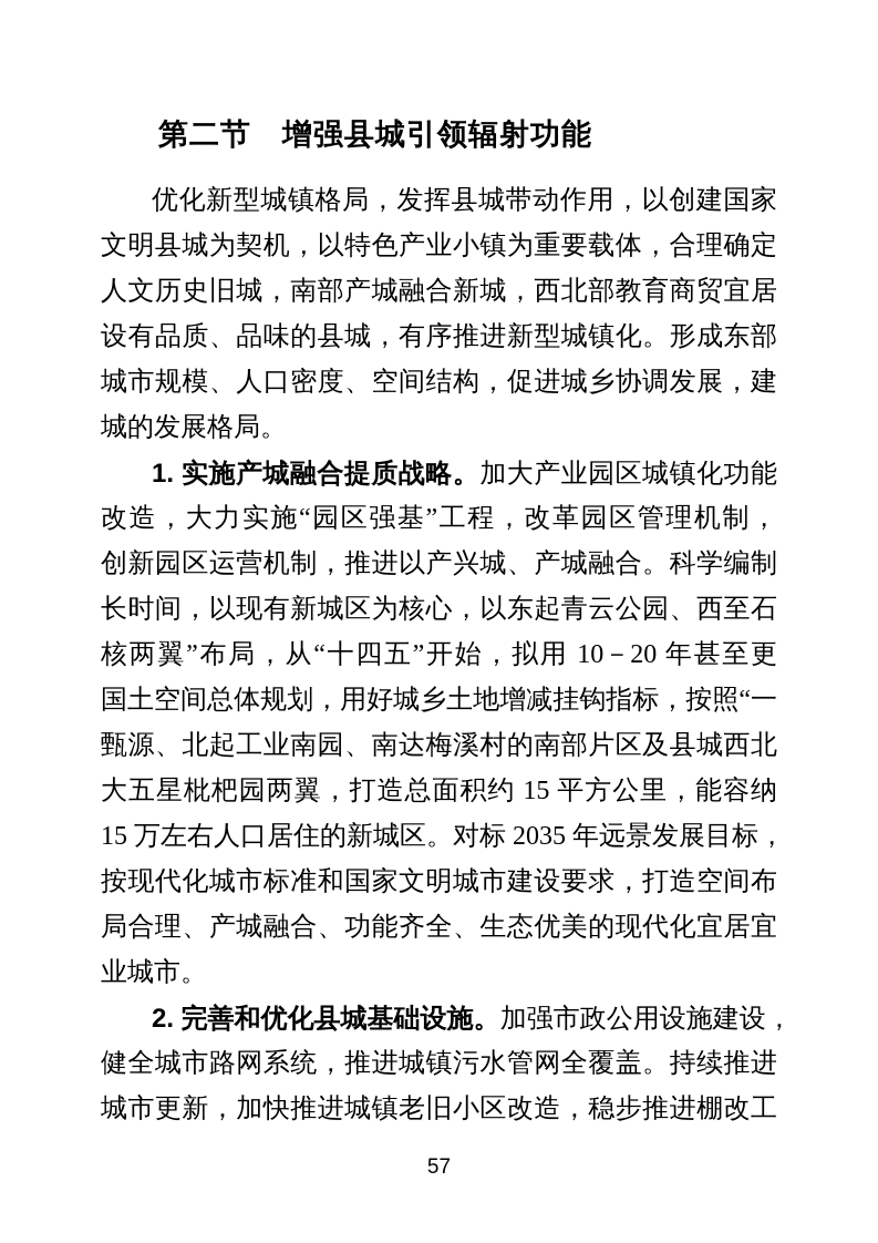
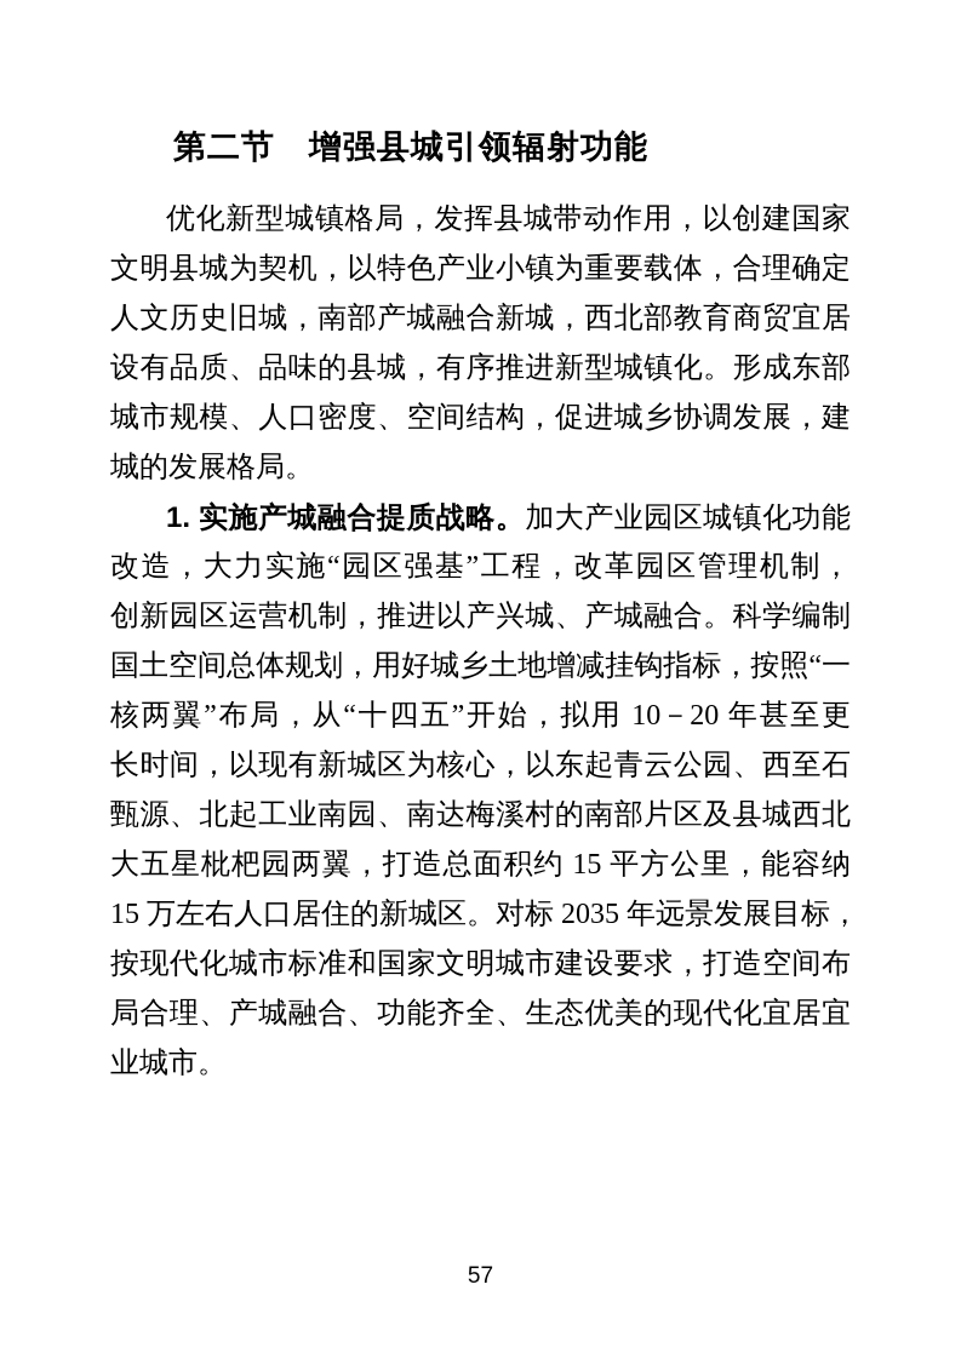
  第二节 增强县城引领辐射功能
  优化新型城镇格局，发挥县城带动作用，以创建国家
  文明县城为契机，以特色产业小镇为重要载体，合理确定
  人文历史旧城，南部产城融合新城，西北部教育商贸宜居
  设有品质、品味的县城，有序推进新型城镇化。形成东部
  城市规模、人口密度、空间结构，促进城乡协调发展，建
  城的发展格局。
  1. 实施产城融合提质战略。加大产业园区城镇化功能
  改造，大力实施“园区强基”工程，改革园区管理机制，
  创新园区运营机制，推进以产兴城、产城融合。科学编制
- 长时间，以现有新城区为核心，以东起青云公园、西至石
+ 国土空间总体规划，用好城乡土地增减挂钩指标，按照“一
  核两翼”布局，从“十四五”开始，拟用 10－20 年甚至更
- 国土空间总体规划，用好城乡土地增减挂钩指标，按照“一
+ 长时间，以现有新城区为核心，以东起青云公园、西至石
  甄源、北起工业南园、南达梅溪村的南部片区及县城西北
  大五星枇杷园两翼，打造总面积约 15 平方公里，能容纳
  15 万左右人口居住的新城区。对标 2035 年远景发展目标，
  按现代化城市标准和国家文明城市建设要求，打造空间布
  局合理、产城融合、功能齐全、生态优美的现代化宜居宜
  业城市。
- 2. 完善和优化县城基础设施。加强市政公用设施建设，
- 健全城市路网系统，推进城镇污水管网全覆盖。持续推进
- 城市更新，加快推进城镇老旧小区改造，稳步推进棚改工
  57
